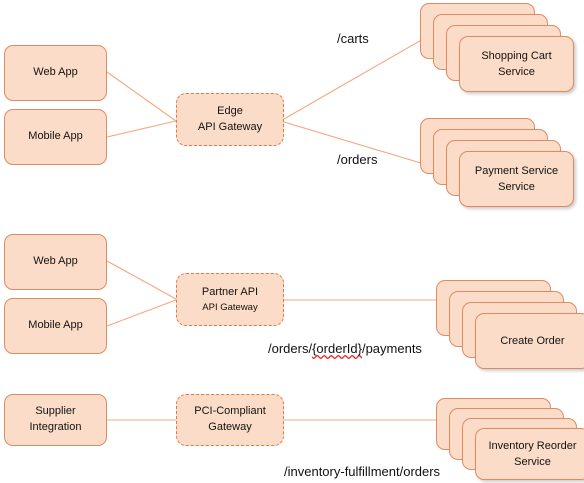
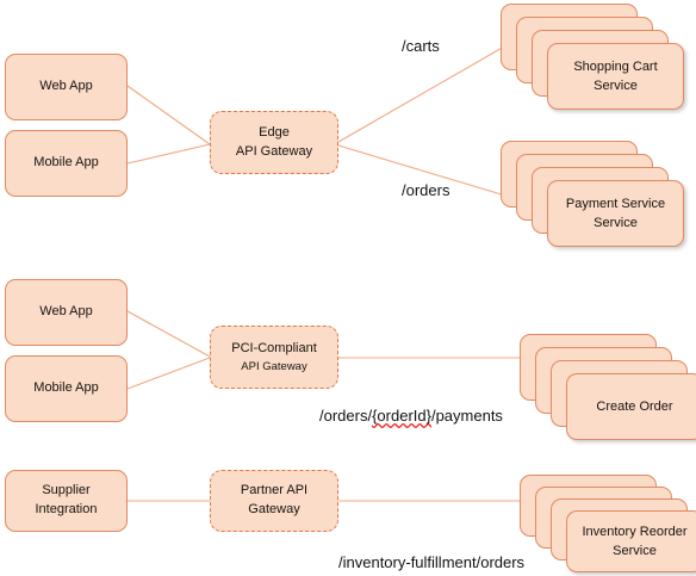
  Web App
  Mobile App
  Edge
  API Gateway
  /carts
  /orders
  Shopping Cart
  Service
  Payment Service
  Service
  Web App
  Mobile App
- Partner API
+ PCI-Compliant
  API Gateway
  /orders/{orderId}/payments
  Create Order
  Supplier
  Integration
- PCI-Compliant
+ Partner API
  Gateway
  /inventory-fulfillment/orders
  Inventory Reorder
  Service
